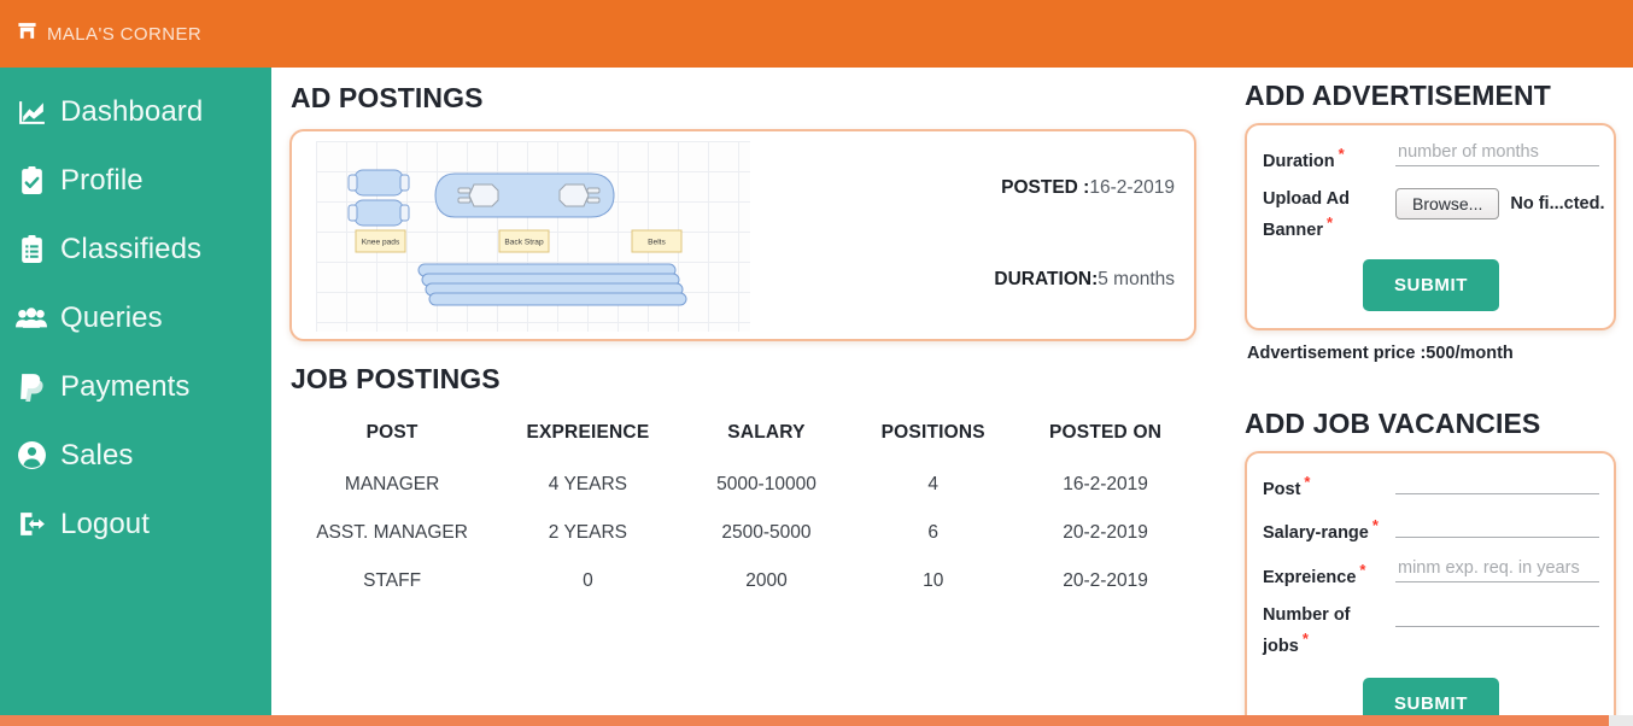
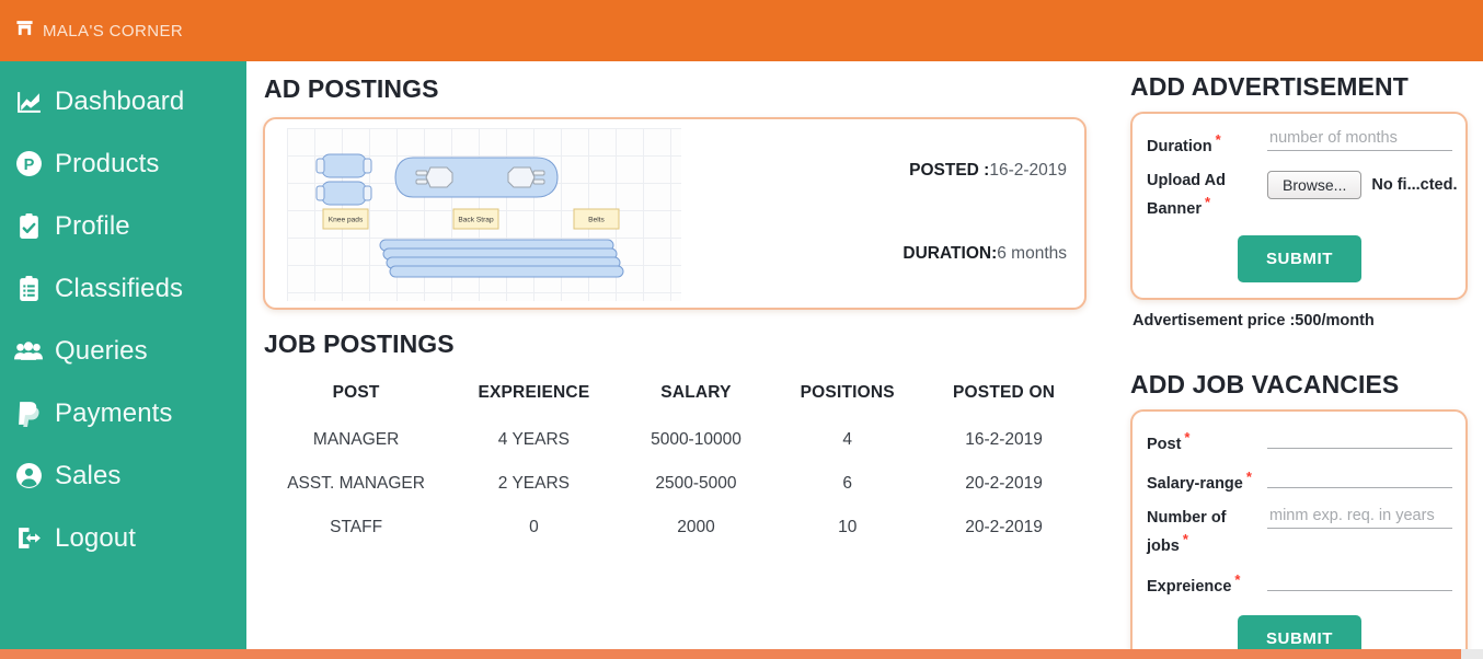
  MALA'S CORNER
  Dashboard
+ P
+ Products
  Profile
  Classifieds
  Queries
  Payments
  Sales
  Logout
  AD POSTINGS
  POSTED :16-2-2019
- DURATION:5 months
+ DURATION:6 months
  JOB POSTINGS
  POST	EXPREIENCE	SALARY	POSITIONS	POSTED ON
  MANAGER	4 YEARS	5000-10000	4	16-2-2019
  ASST. MANAGER	2 YEARS	2500-5000	6	20-2-2019
  STAFF	0	2000	10	20-2-2019
  ADD ADVERTISEMENT
  Duration *
  number of months
  Upload Ad Banner *
  Browse...
  No fi...cted.
  SUBMIT
  Advertisement price :500/month
  ADD JOB VACANCIES
  Post *
  Salary-range *
- Expreience *
+ Number of jobs *
  minm exp. req. in years
- Number of jobs *
+ Expreience *
  SUBMIT
